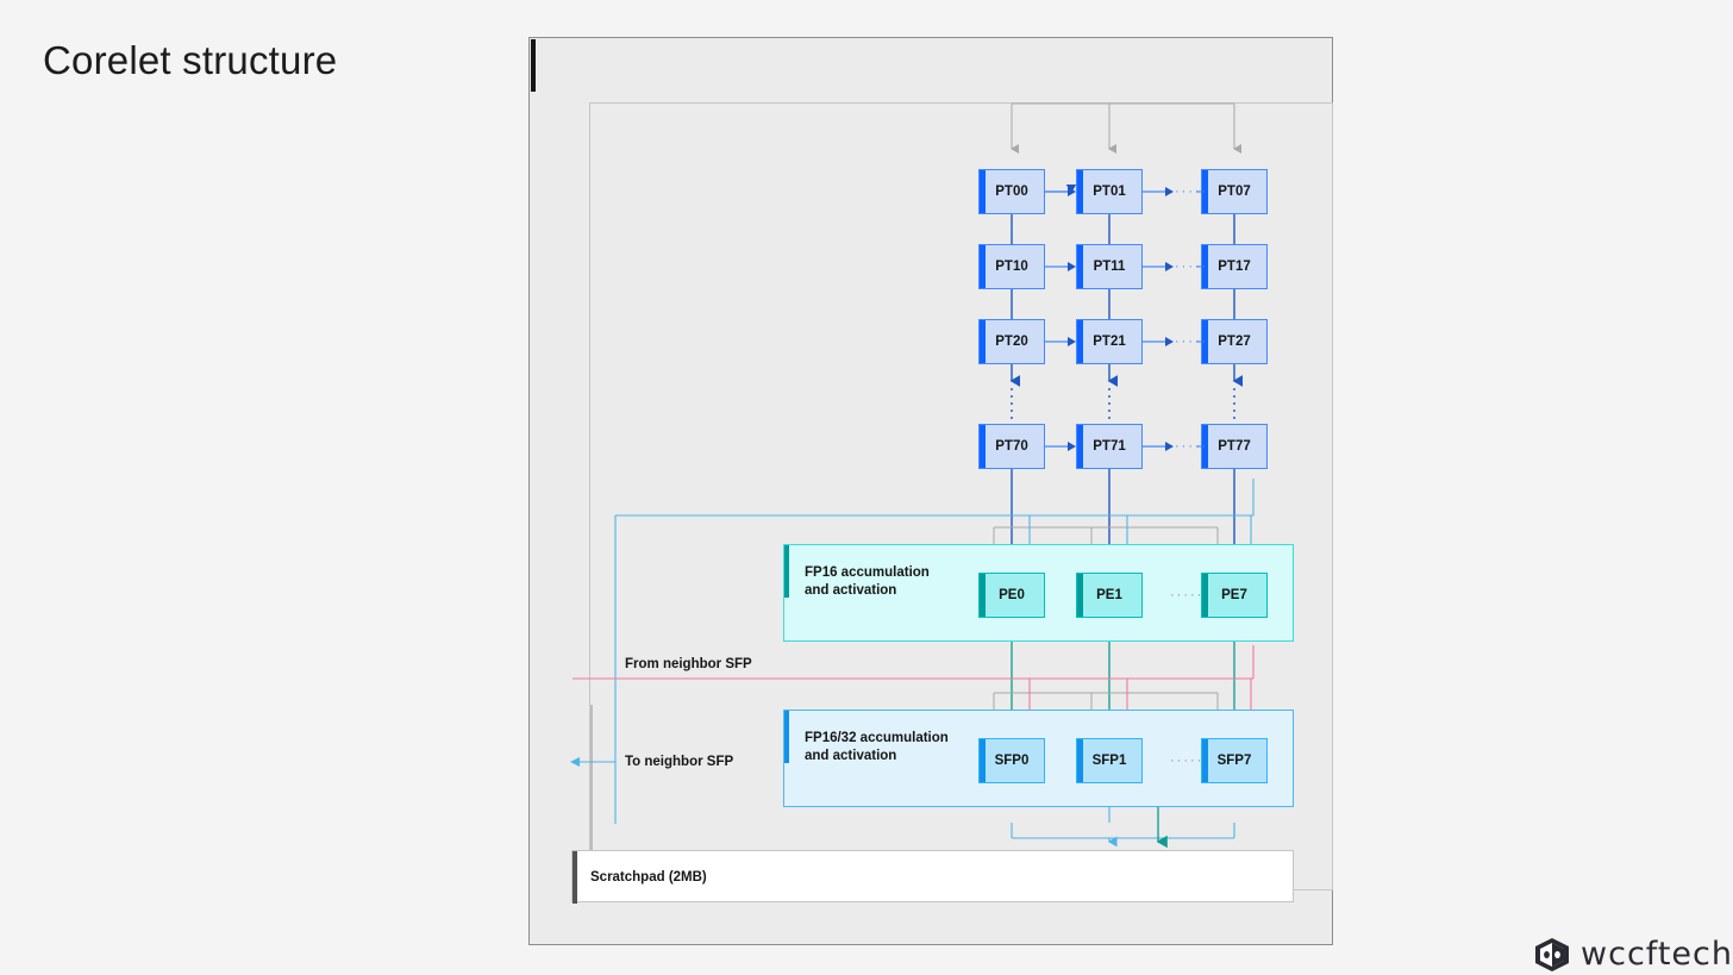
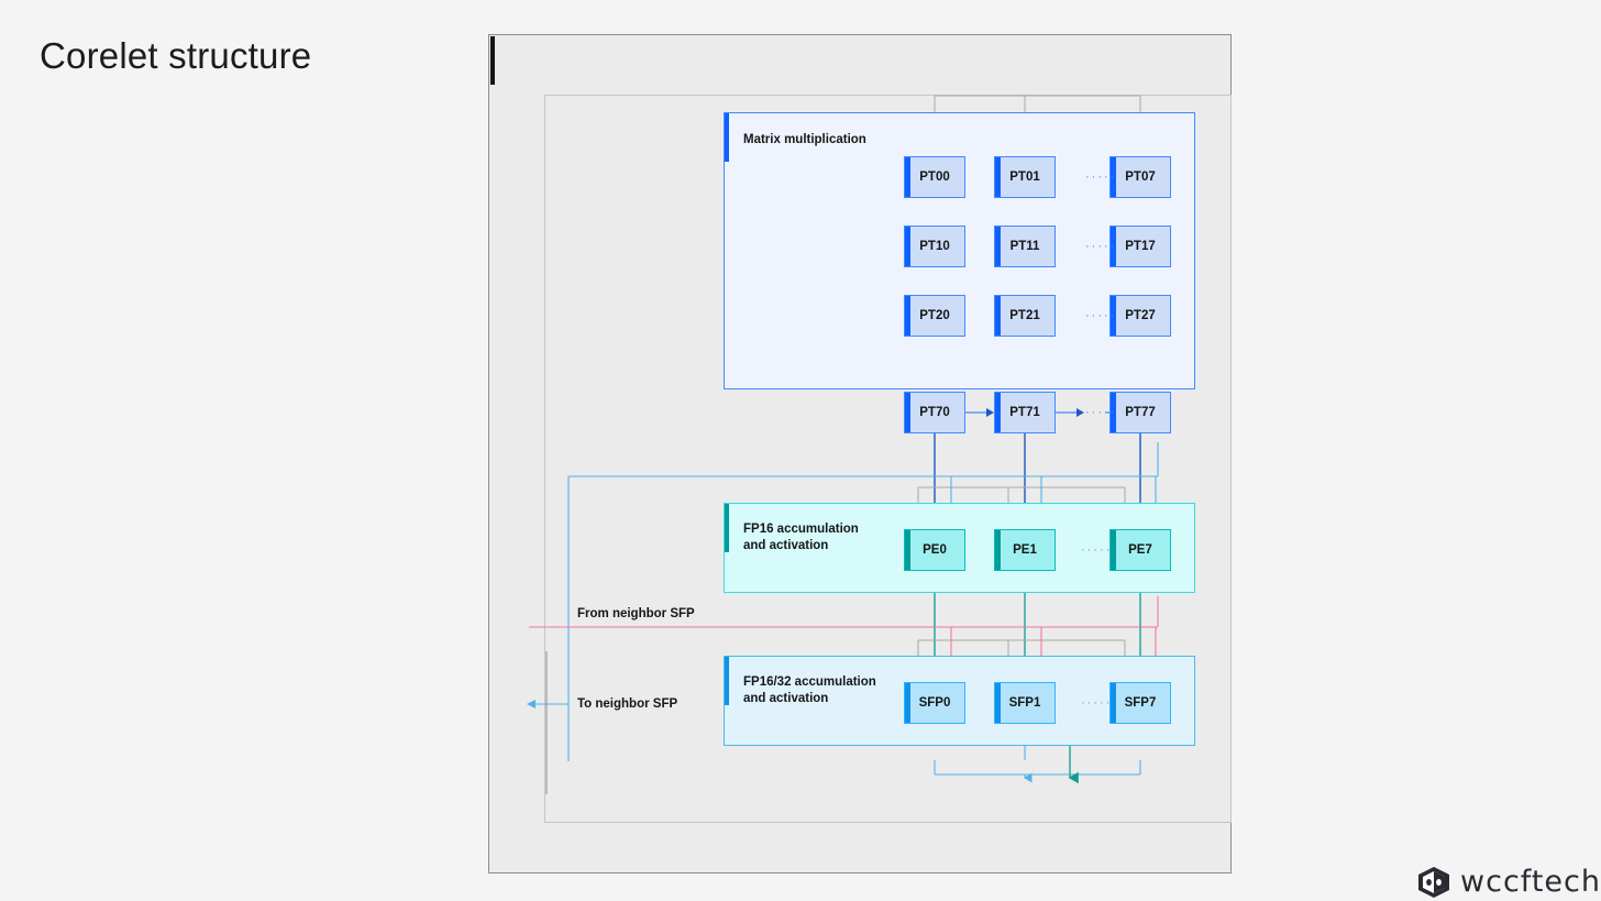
  Corelet structure
+ Matrix multiplication
  PT00
  PT01
  PT07
  PT10
  PT11
  PT17
  PT20
  PT21
  PT27
  PT70
  PT71
  PT77
  ·····
  ·····
  ·····
  ·····
  FP16 accumulation
  and activation
  PE0
  PE1
  PE7
  ·····
  FP16/32 accumulation
  and activation
  SFP0
  SFP1
  SFP7
  ·····
  From neighbor SFP
  To neighbor SFP
- Scratchpad (2MB)
  wccftech
